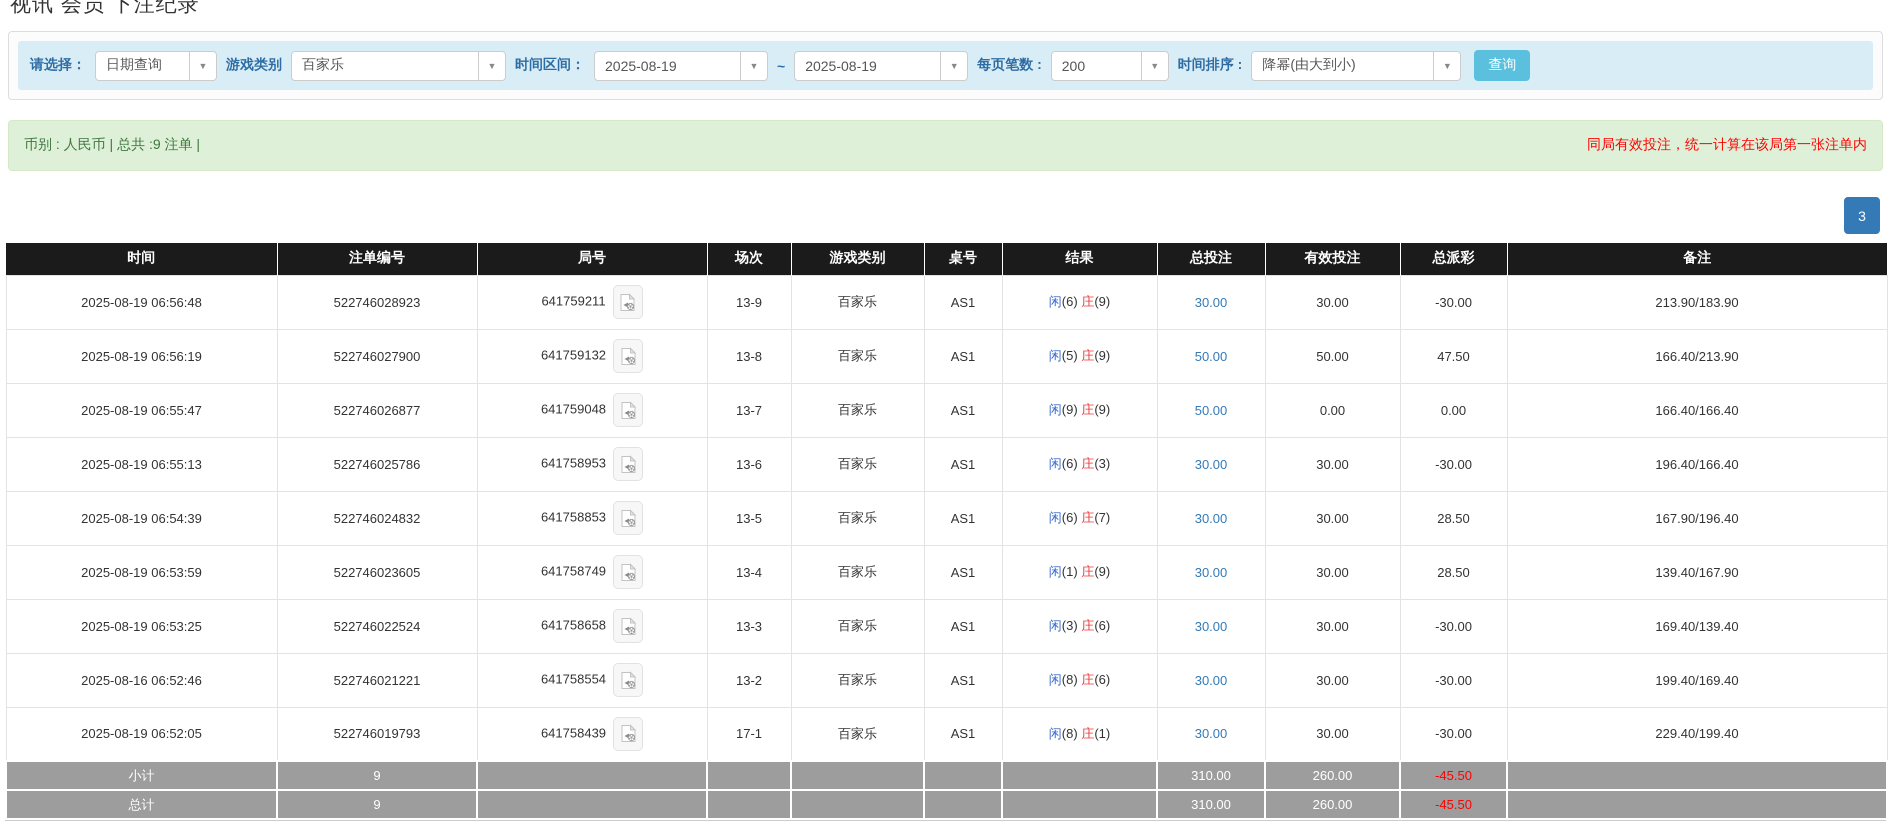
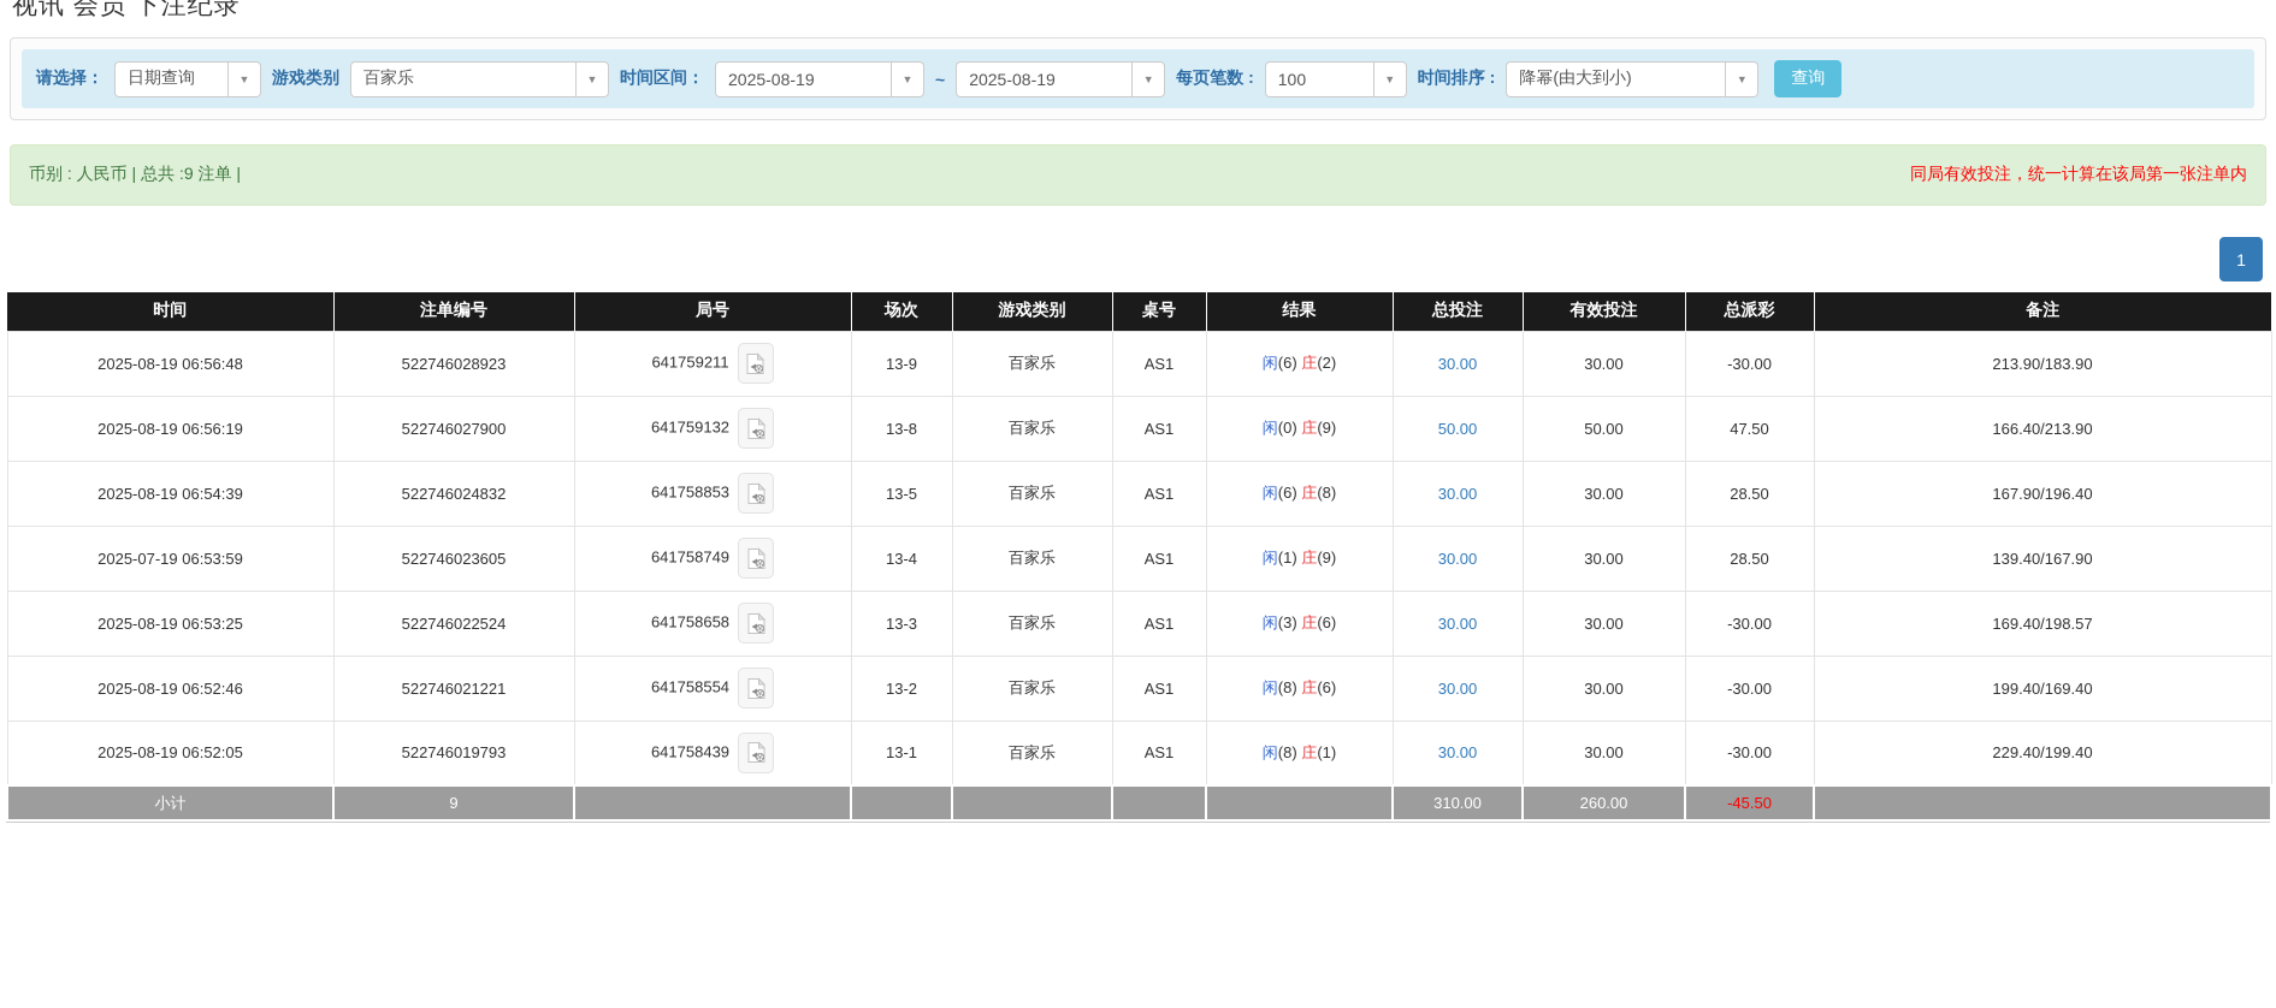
  视讯 会员 下注纪录
  请选择：
  日期查询
  ▼
  游戏类别
  百家乐
  ▼
  时间区间：
  2025-08-19
  ▼
  ~
  2025-08-19
  ▼
  每页笔数 :
- 200
+ 100
  ▼
  时间排序 :
  降幂(由大到小)
  ▼
  查询
  币别 : 人民币 | 总共 :9 注单 |
  同局有效投注，统一计算在该局第一张注单内
- 3
+ 1
  时间	注单编号	局号	场次	游戏类别	桌号	结果	总投注	有效投注	总派彩	备注
- 2025-08-19 06:56:48	522746028923	641759211	13-9	百家乐	AS1	闲(6) 庄(9)	30.00	30.00	-30.00	213.90/183.90
+ 2025-08-19 06:56:48	522746028923	641759211	13-9	百家乐	AS1	闲(6) 庄(2)	30.00	30.00	-30.00	213.90/183.90
- 2025-08-19 06:56:19	522746027900	641759132	13-8	百家乐	AS1	闲(5) 庄(9)	50.00	50.00	47.50	166.40/213.90
+ 2025-08-19 06:56:19	522746027900	641759132	13-8	百家乐	AS1	闲(0) 庄(9)	50.00	50.00	47.50	166.40/213.90
- 2025-08-19 06:55:47	522746026877	641759048	13-7	百家乐	AS1	闲(9) 庄(9)	50.00	0.00	0.00	166.40/166.40
- 2025-08-19 06:55:13	522746025786	641758953	13-6	百家乐	AS1	闲(6) 庄(3)	30.00	30.00	-30.00	196.40/166.40
- 2025-08-19 06:54:39	522746024832	641758853	13-5	百家乐	AS1	闲(6) 庄(7)	30.00	30.00	28.50	167.90/196.40
+ 2025-08-19 06:54:39	522746024832	641758853	13-5	百家乐	AS1	闲(6) 庄(8)	30.00	30.00	28.50	167.90/196.40
- 2025-08-19 06:53:59	522746023605	641758749	13-4	百家乐	AS1	闲(1) 庄(9)	30.00	30.00	28.50	139.40/167.90
+ 2025-07-19 06:53:59	522746023605	641758749	13-4	百家乐	AS1	闲(1) 庄(9)	30.00	30.00	28.50	139.40/167.90
- 2025-08-19 06:53:25	522746022524	641758658	13-3	百家乐	AS1	闲(3) 庄(6)	30.00	30.00	-30.00	169.40/139.40
+ 2025-08-19 06:53:25	522746022524	641758658	13-3	百家乐	AS1	闲(3) 庄(6)	30.00	30.00	-30.00	169.40/198.57
- 2025-08-16 06:52:46	522746021221	641758554	13-2	百家乐	AS1	闲(8) 庄(6)	30.00	30.00	-30.00	199.40/169.40
+ 2025-08-19 06:52:46	522746021221	641758554	13-2	百家乐	AS1	闲(8) 庄(6)	30.00	30.00	-30.00	199.40/169.40
- 2025-08-19 06:52:05	522746019793	641758439	17-1	百家乐	AS1	闲(8) 庄(1)	30.00	30.00	-30.00	229.40/199.40
+ 2025-08-19 06:52:05	522746019793	641758439	13-1	百家乐	AS1	闲(8) 庄(1)	30.00	30.00	-30.00	229.40/199.40
  小计	9						310.00	260.00	-45.50
- 总计	9						310.00	260.00	-45.50
